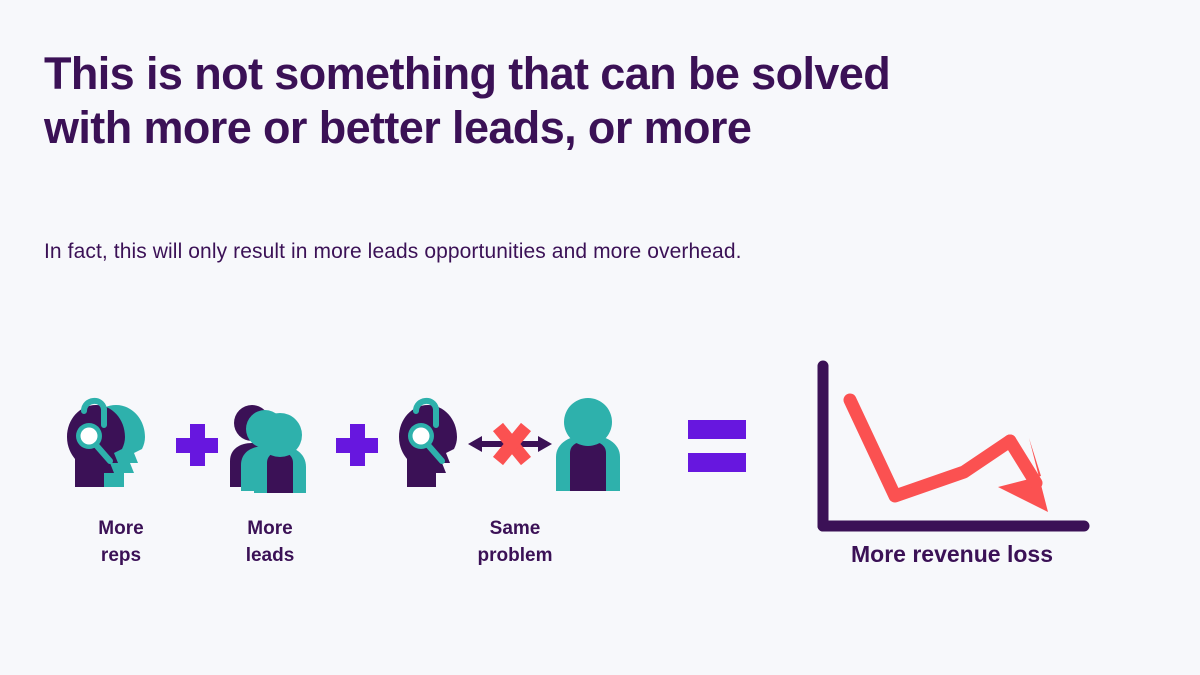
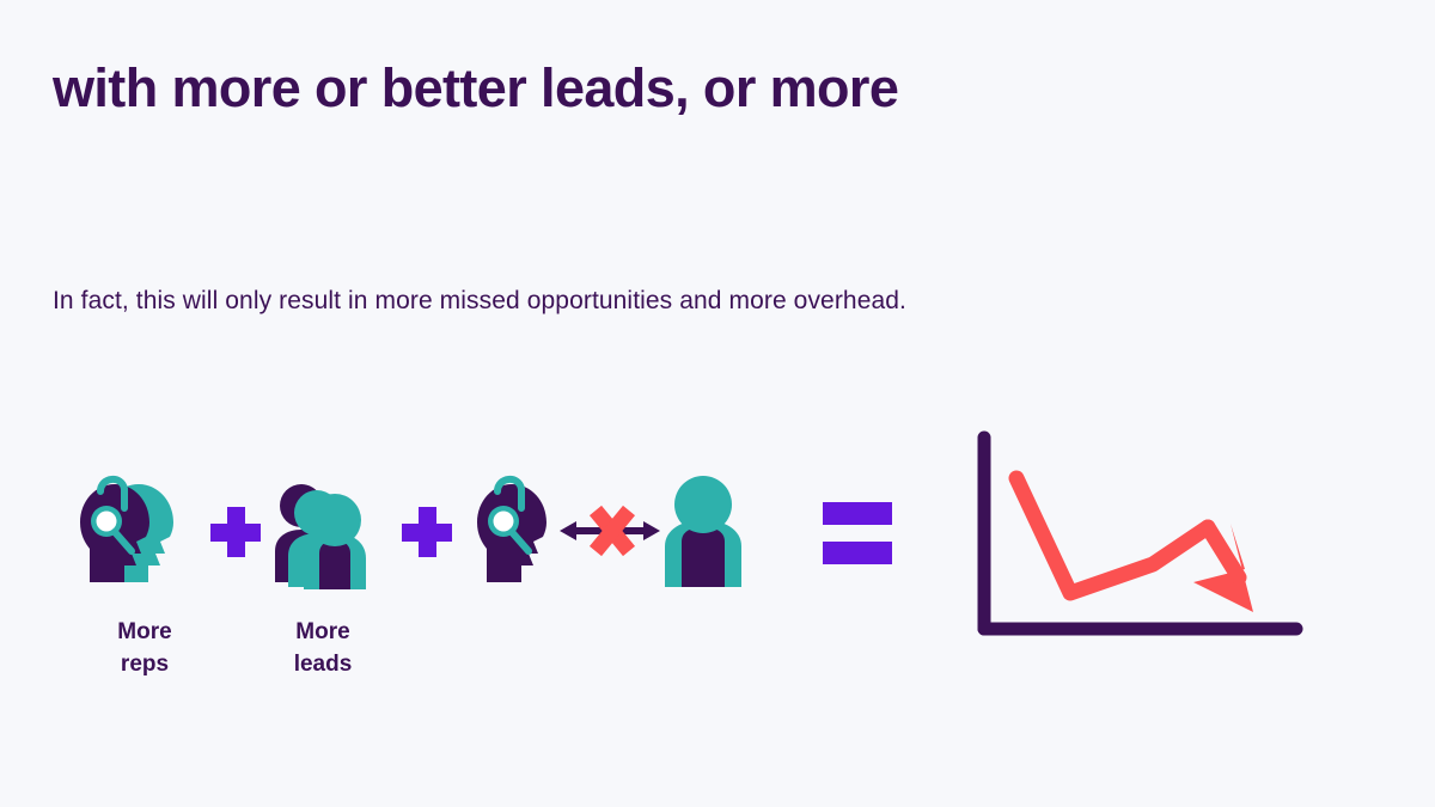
- This is not something that can be solved
  with more or better leads, or more
- In fact, this will only result in more leads opportunities and more overhead.
+ In fact, this will only result in more missed opportunities and more overhead.
  More
  reps
  More
  leads
- Same
- problem
- More revenue loss
